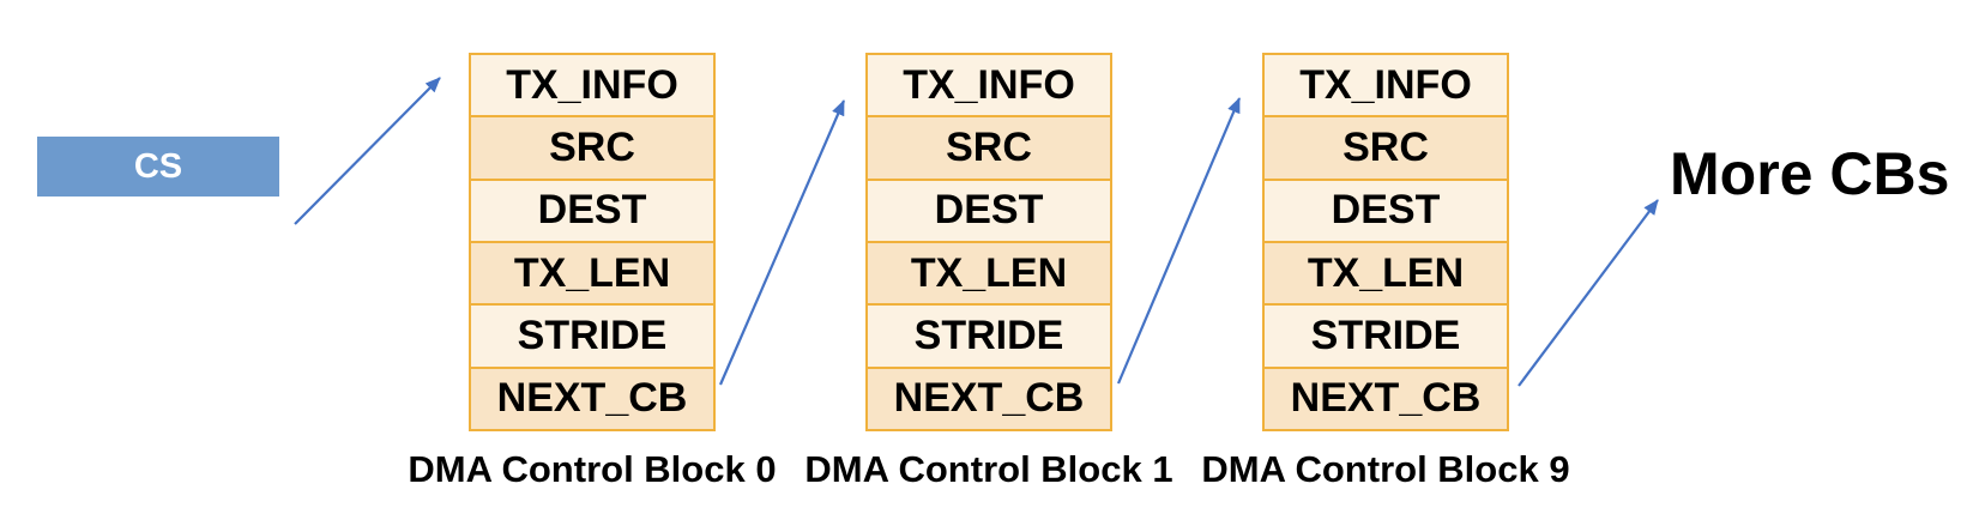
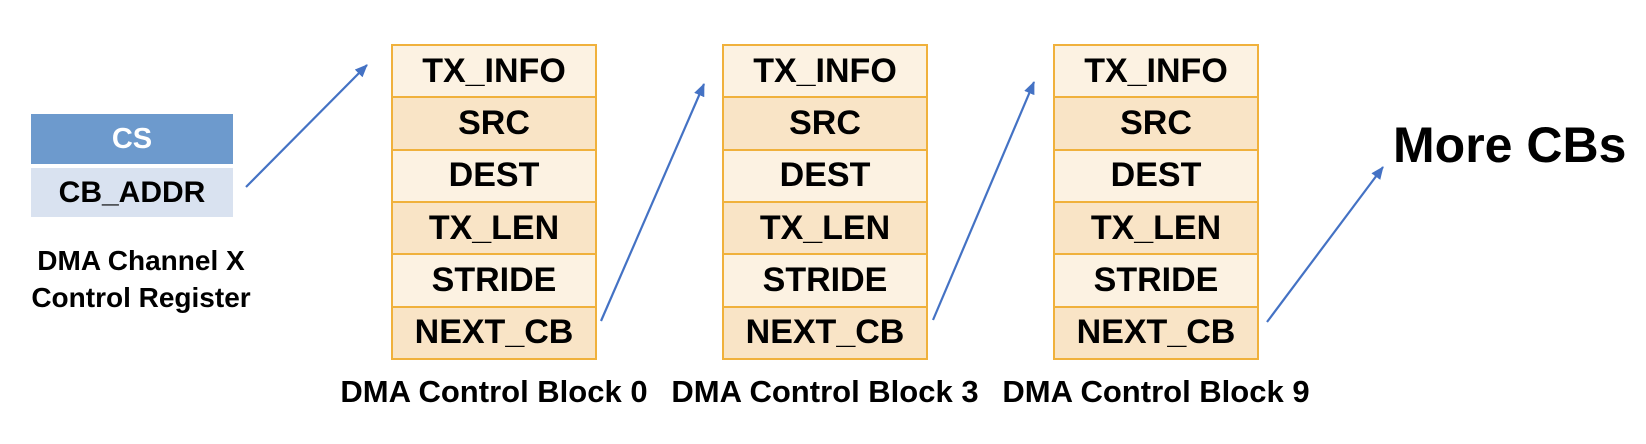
  CS
+ CB_ADDR
+ DMA Channel X
+ Control Register
  TX_INFO
  SRC
  DEST
  TX_LEN
  STRIDE
  NEXT_CB
  DMA Control Block 0
  TX_INFO
  SRC
  DEST
  TX_LEN
  STRIDE
  NEXT_CB
- DMA Control Block 1
+ DMA Control Block 3
  TX_INFO
  SRC
  DEST
  TX_LEN
  STRIDE
  NEXT_CB
  DMA Control Block 9
  More CBs
